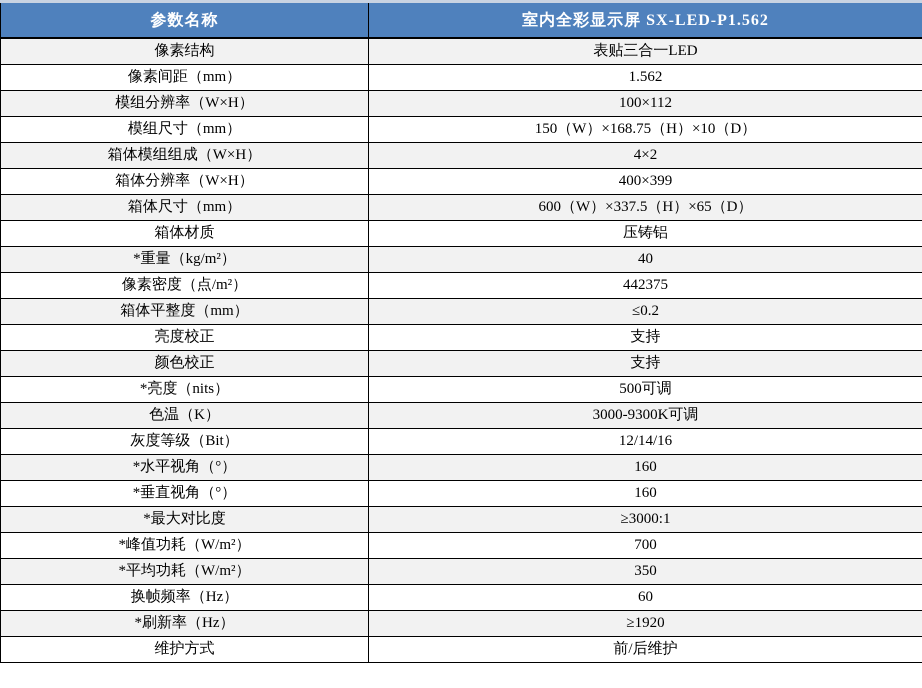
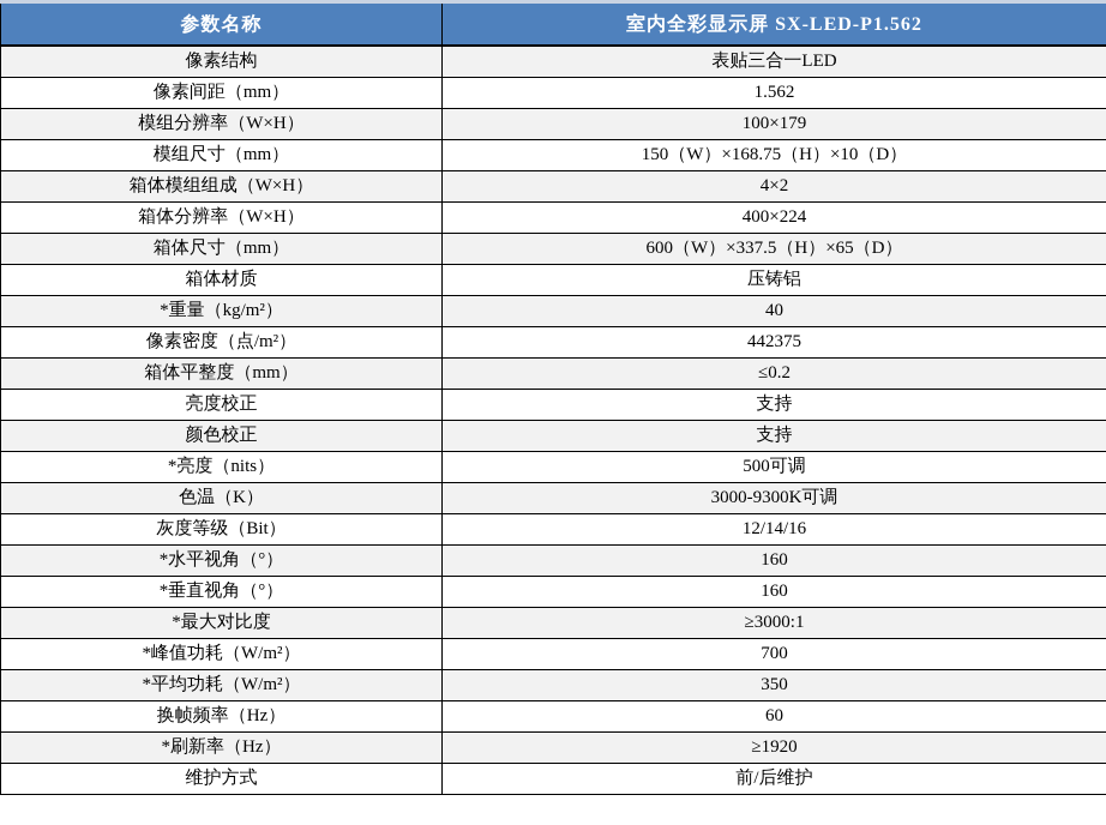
  参数名称	室内全彩显示屏 SX-LED-P1.562
  像素结构	表贴三合一LED
  像素间距（mm）	1.562
- 模组分辨率（W×H）	100×112
+ 模组分辨率（W×H）	100×179
  模组尺寸（mm）	150（W）×168.75（H）×10（D）
  箱体模组组成（W×H）	4×2
- 箱体分辨率（W×H）	400×399
+ 箱体分辨率（W×H）	400×224
  箱体尺寸（mm）	600（W）×337.5（H）×65（D）
  箱体材质	压铸铝
  *重量（kg/m²）	40
  像素密度（点/m²）	442375
  箱体平整度（mm）	≤0.2
  亮度校正	支持
  颜色校正	支持
  *亮度（nits）	500可调
  色温（K）	3000-9300K可调
  灰度等级（Bit）	12/14/16
  *水平视角（°）	160
  *垂直视角（°）	160
  *最大对比度	≥3000:1
  *峰值功耗（W/m²）	700
  *平均功耗（W/m²）	350
  换帧频率（Hz）	60
  *刷新率（Hz）	≥1920
  维护方式	前/后维护
